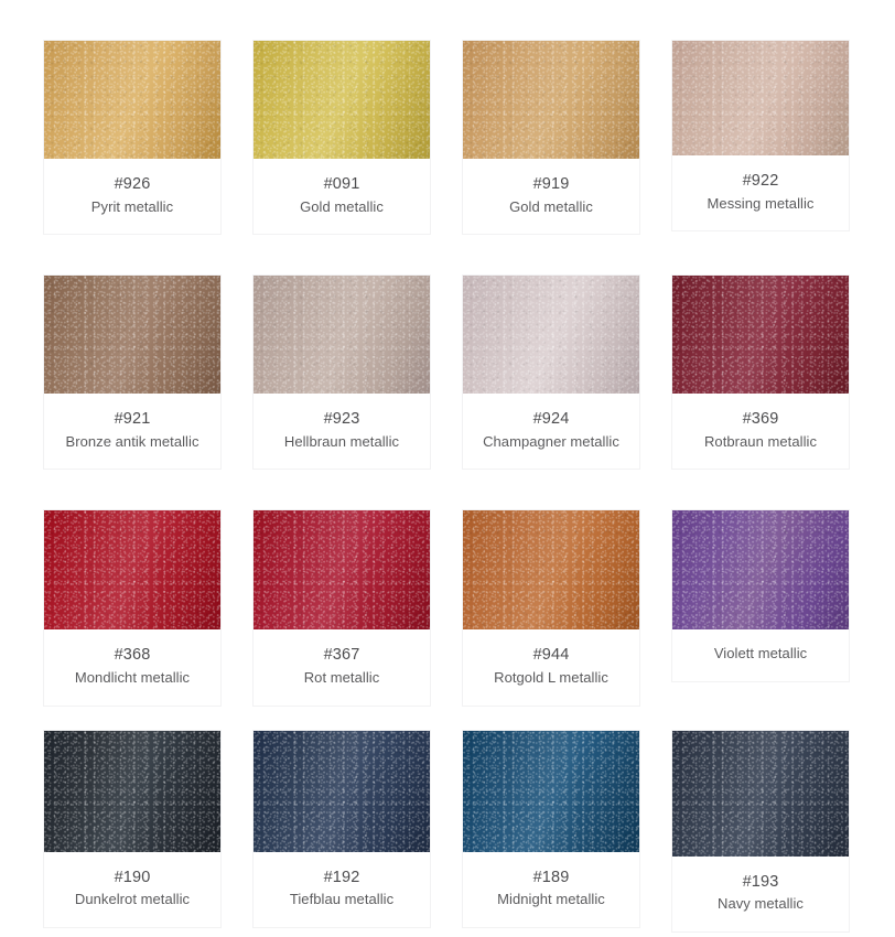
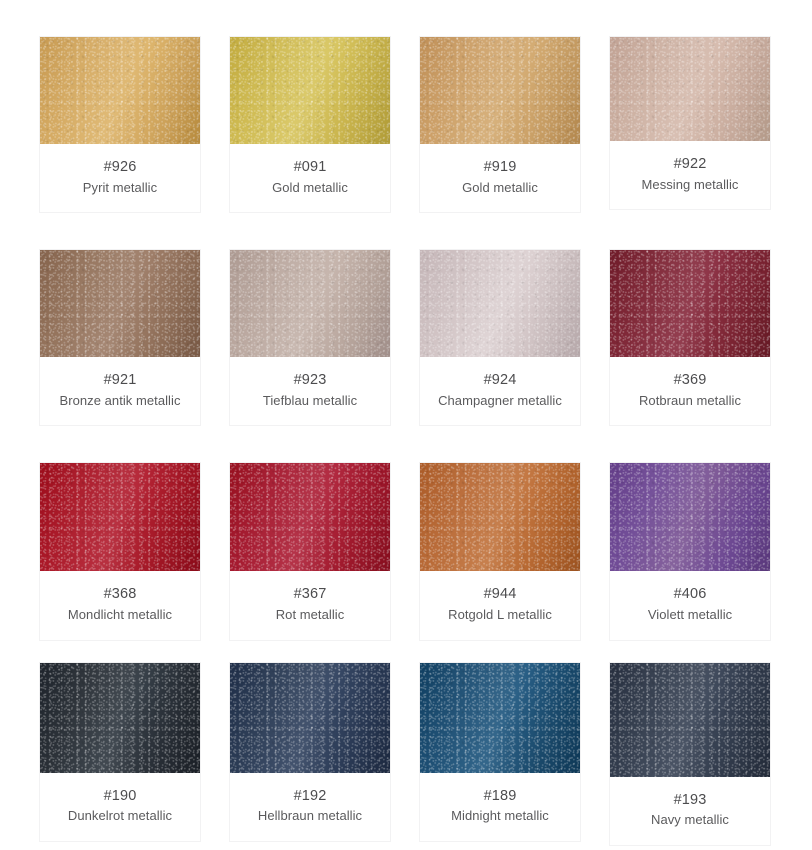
  #926
  Pyrit metallic
  #091
  Gold metallic
  #919
  Gold metallic
  #922
  Messing metallic
  #921
  Bronze antik metallic
  #923
- Hellbraun metallic
+ Tiefblau metallic
  #924
  Champagner metallic
  #369
  Rotbraun metallic
  #368
  Mondlicht metallic
  #367
  Rot metallic
  #944
  Rotgold L metallic
+ #406
  Violett metallic
  #190
  Dunkelrot metallic
  #192
- Tiefblau metallic
+ Hellbraun metallic
  #189
  Midnight metallic
  #193
  Navy metallic
